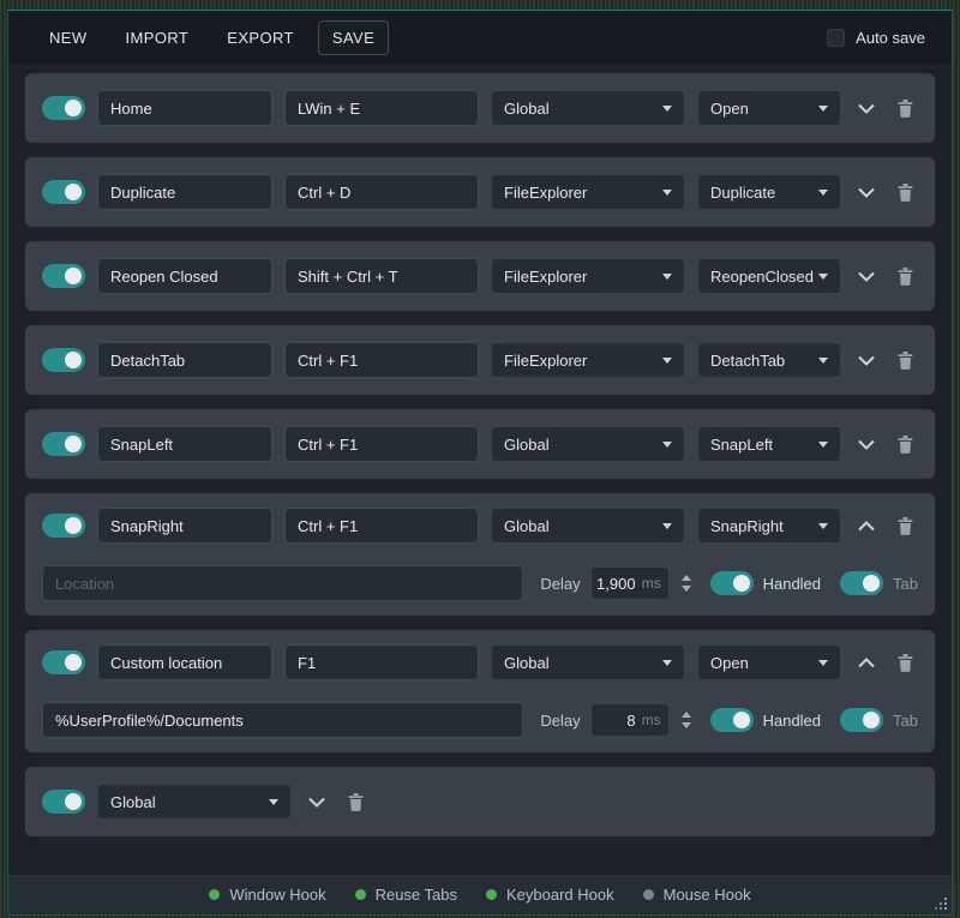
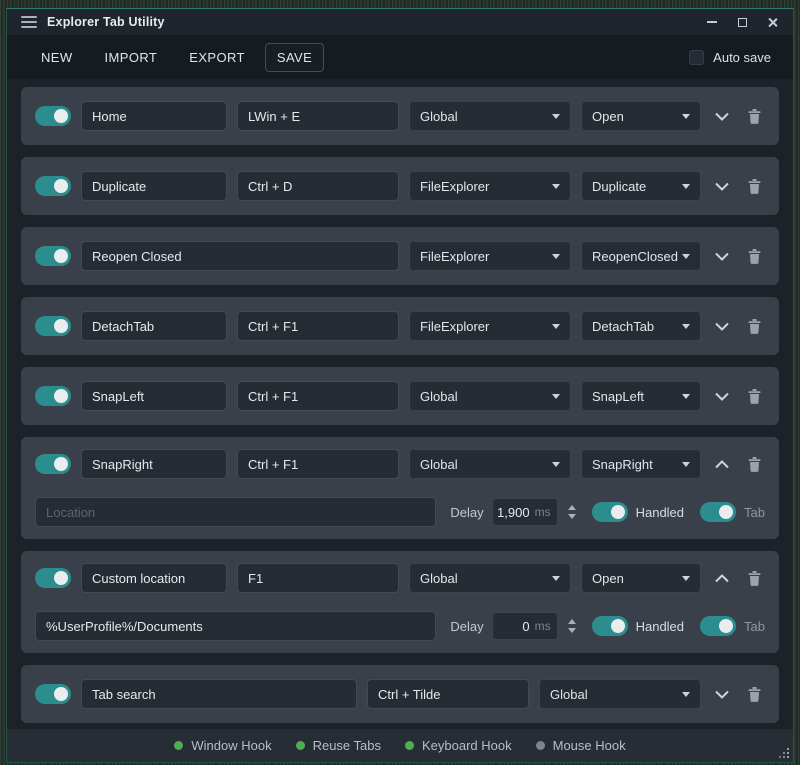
+ Explorer Tab Utility
  NEW
  IMPORT
  EXPORT
  SAVE
  Auto save
  Home
  LWin + E
  Global
  Open
  Duplicate
  Ctrl + D
  FileExplorer
  Duplicate
  Reopen Closed
- Shift + Ctrl + T
  FileExplorer
  ReopenClosed
  DetachTab
  Ctrl + F1
  FileExplorer
  DetachTab
  SnapLeft
  Ctrl + F1
  Global
  SnapLeft
  SnapRight
  Ctrl + F1
  Global
  SnapRight
  Location
  Delay
  1,900
  ms
  Handled
  Tab
  Custom location
  F1
  Global
  Open
  %UserProfile%/Documents
  Delay
- 8
+ 0
  ms
  Handled
  Tab
+ Tab search
+ Ctrl + Tilde
  Global
  Window Hook
  Reuse Tabs
  Keyboard Hook
  Mouse Hook
